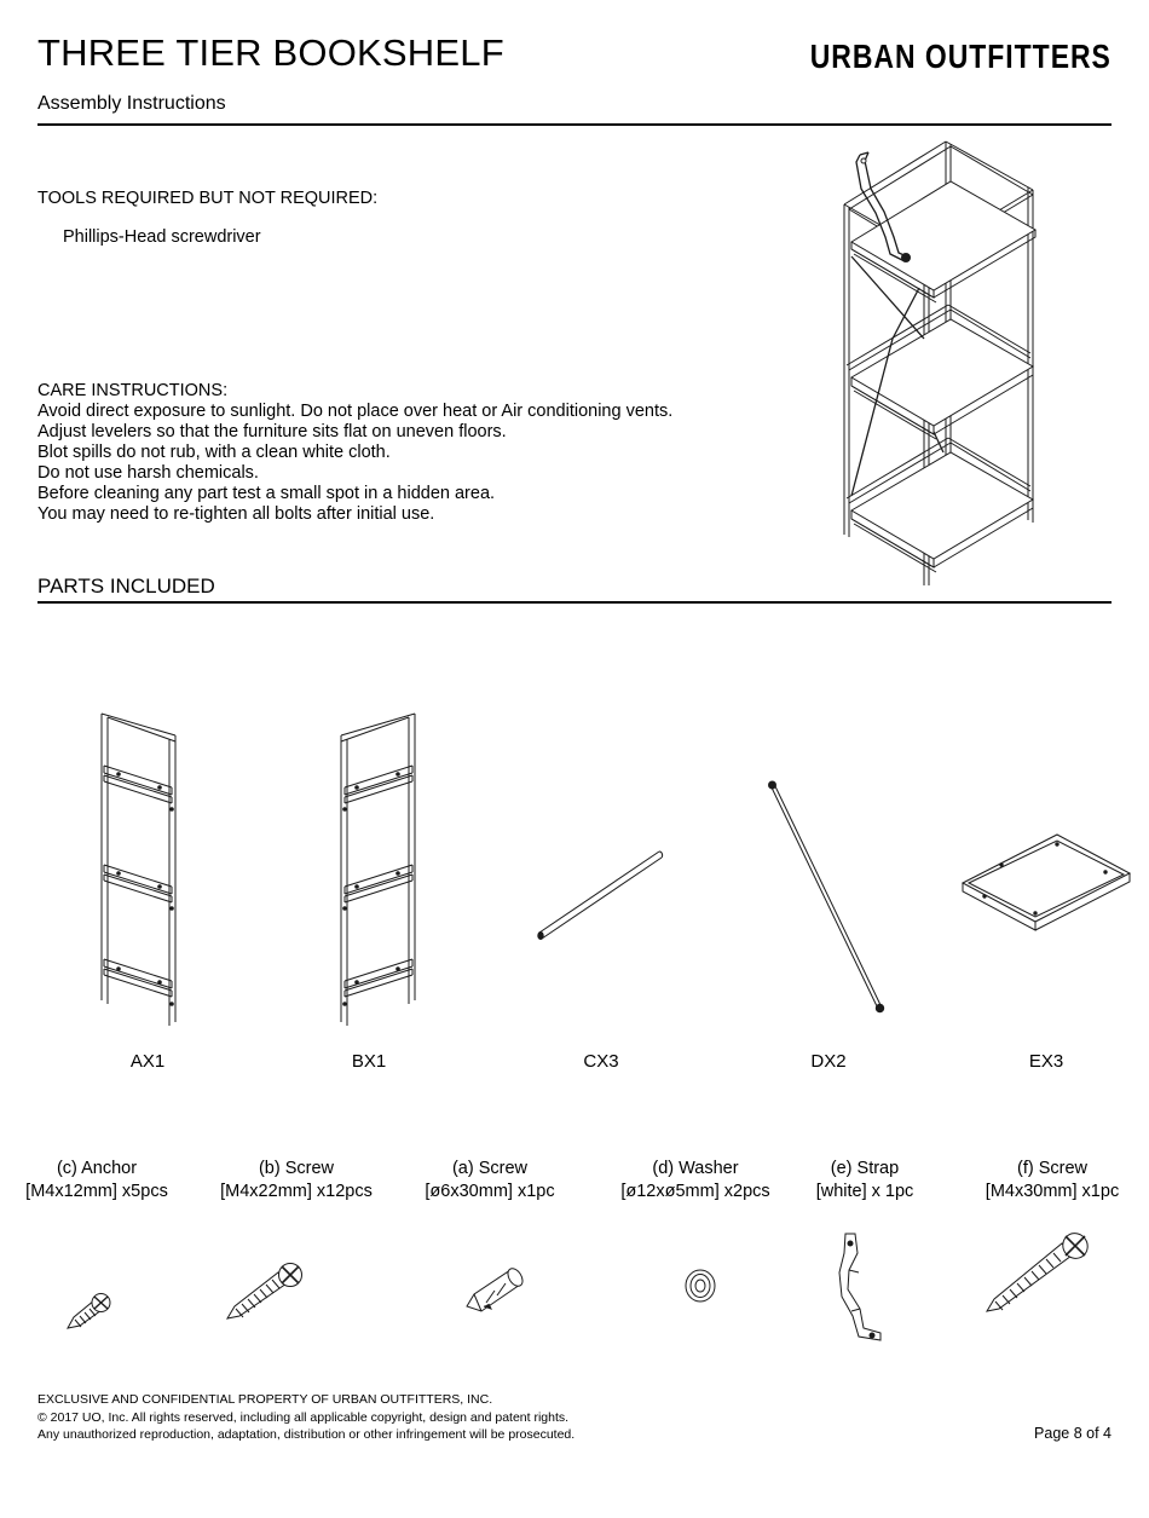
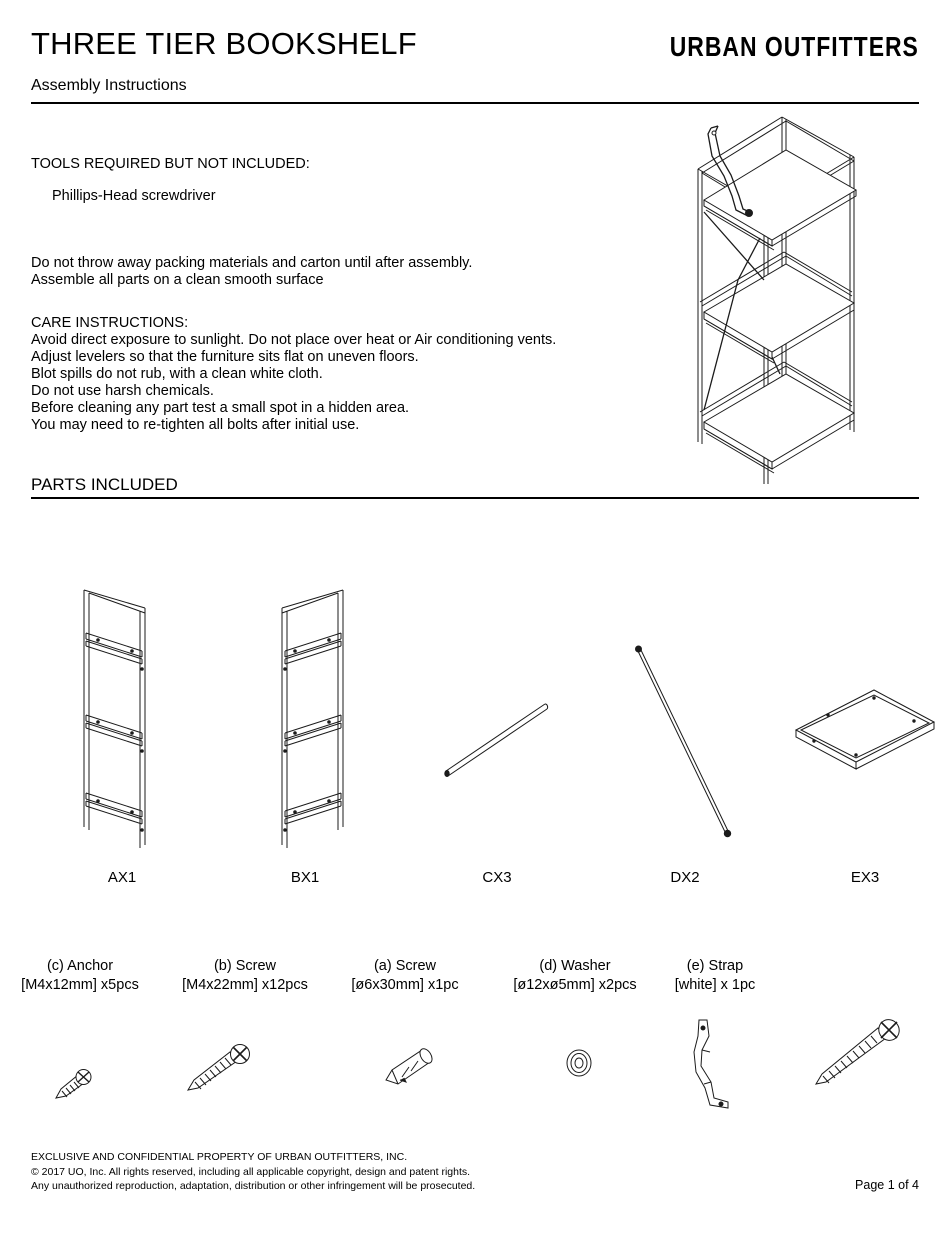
  THREE TIER BOOKSHELF
  Assembly Instructions
  URBAN OUTFITTERS
- TOOLS REQUIRED BUT NOT REQUIRED:
+ TOOLS REQUIRED BUT NOT INCLUDED:
  Phillips-Head screwdriver
+ Do not throw away packing materials and carton until after assembly.
+ Assemble all parts on a clean smooth surface
  CARE INSTRUCTIONS:
  Avoid direct exposure to sunlight. Do not place over heat or Air conditioning vents.
  Adjust levelers so that the furniture sits flat on uneven floors.
  Blot spills do not rub, with a clean white cloth.
  Do not use harsh chemicals.
  Before cleaning any part test a small spot in a hidden area.
  You may need to re-tighten all bolts after initial use.
  PARTS INCLUDED
  AX1
  BX1
  CX3
  DX2
  EX3
  (c) Anchor
  [M4x12mm] x5pcs
  (b) Screw
  [M4x22mm] x12pcs
  (a) Screw
  [ø6x30mm] x1pc
  (d) Washer
  [ø12xø5mm] x2pcs
  (e) Strap
  [white] x 1pc
- (f) Screw
- [M4x30mm] x1pc
  EXCLUSIVE AND CONFIDENTIAL PROPERTY OF URBAN OUTFITTERS, INC.
  © 2017 UO, Inc. All rights reserved, including all applicable copyright, design and patent rights.
  Any unauthorized reproduction, adaptation, distribution or other infringement will be prosecuted.
- Page 8 of 4
+ Page 1 of 4
